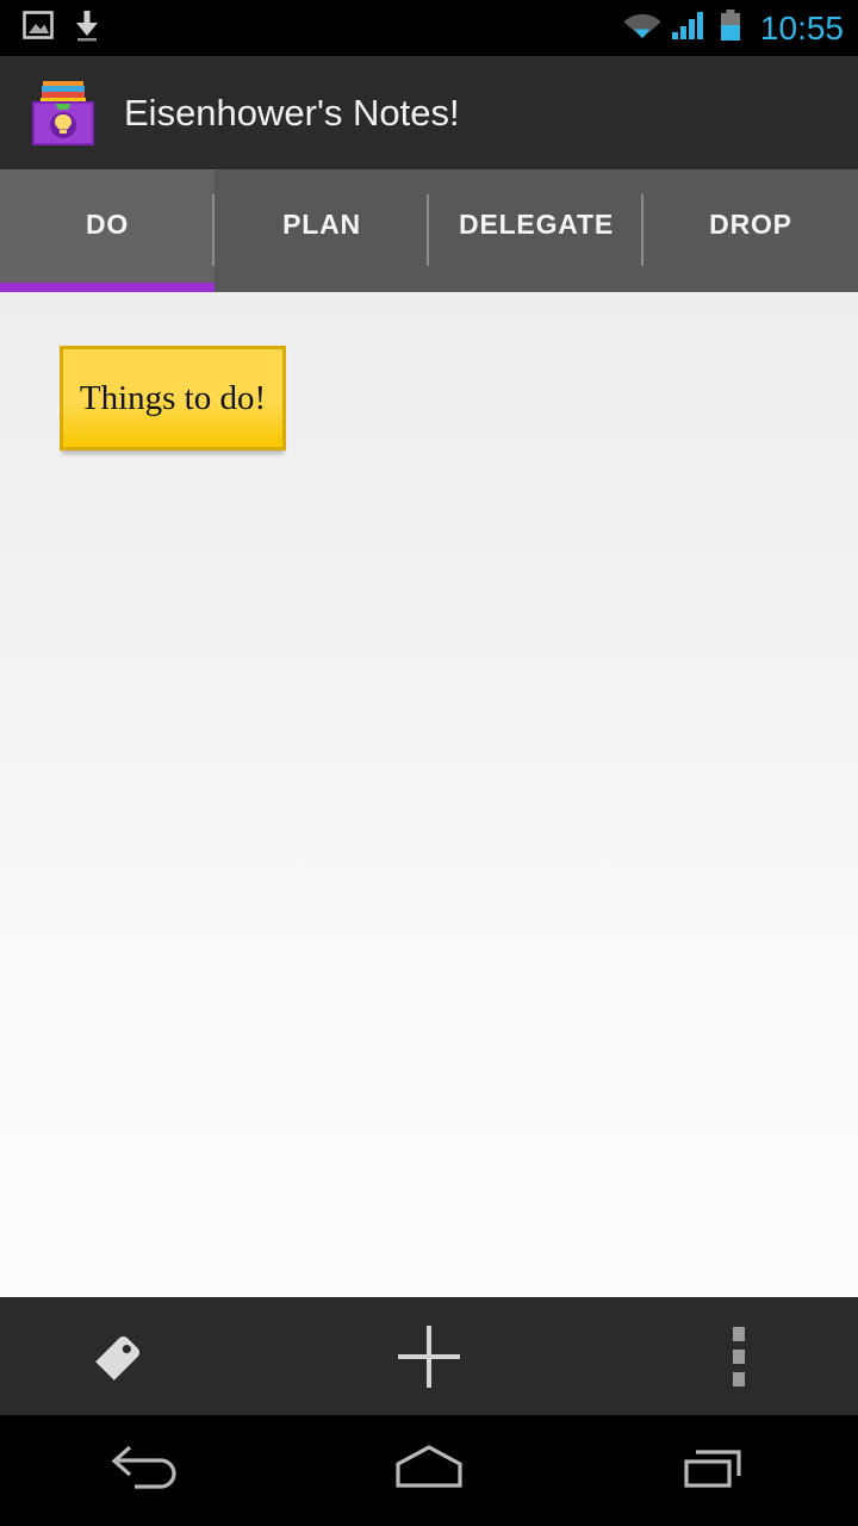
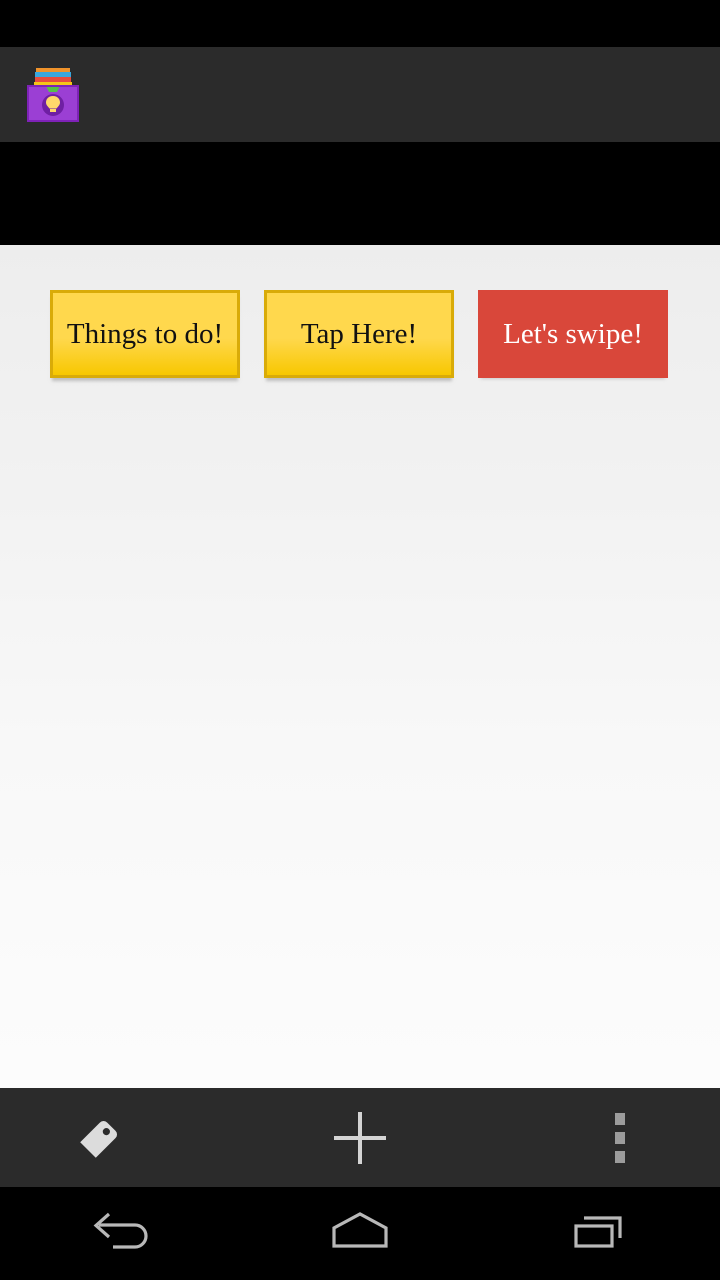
- 10:55
- Eisenhower's Notes!
- DO
- PLAN
- DELEGATE
- DROP
  Things to do!
+ Tap Here!
+ Let's swipe!
